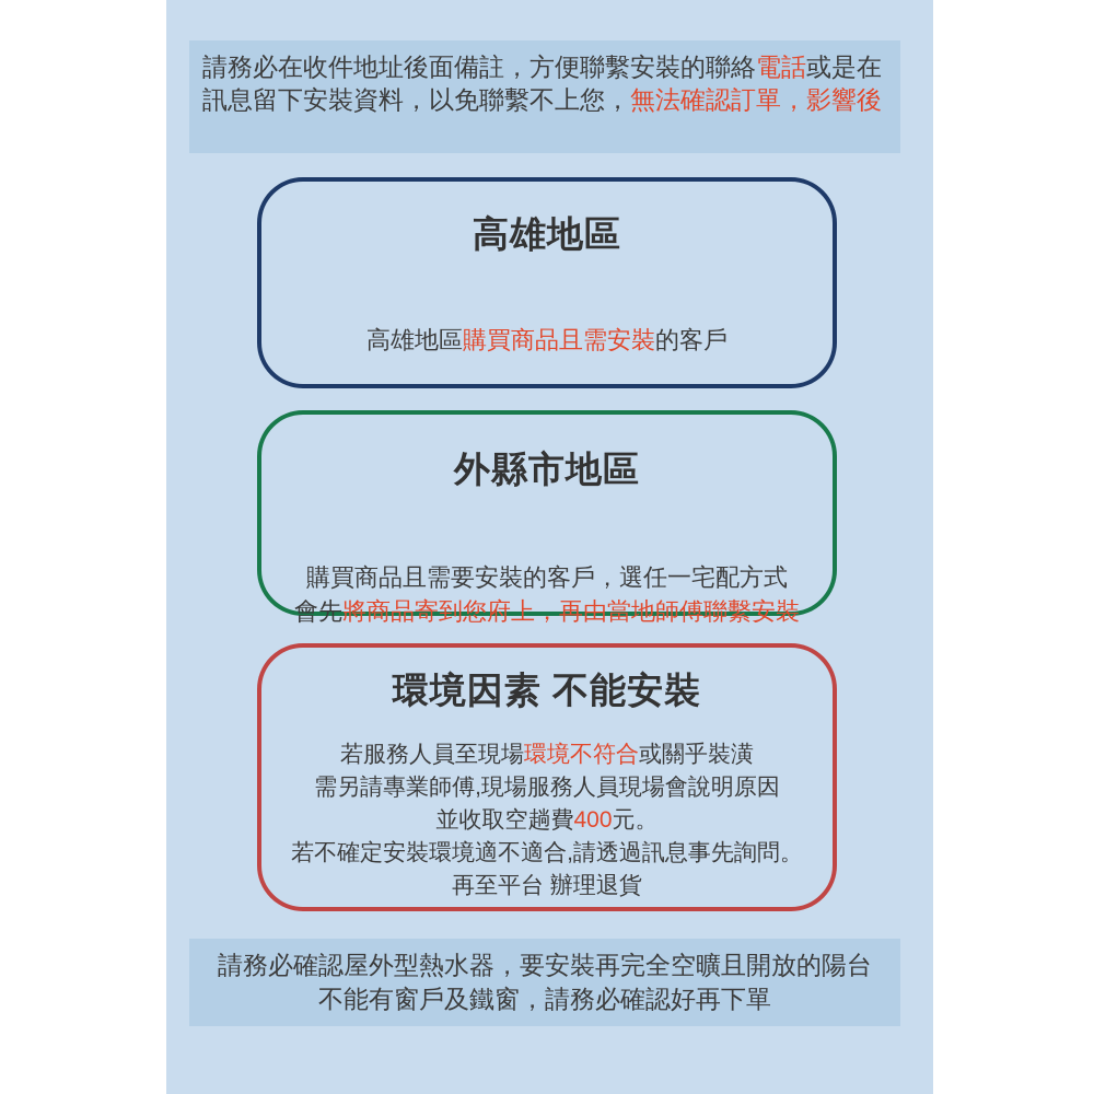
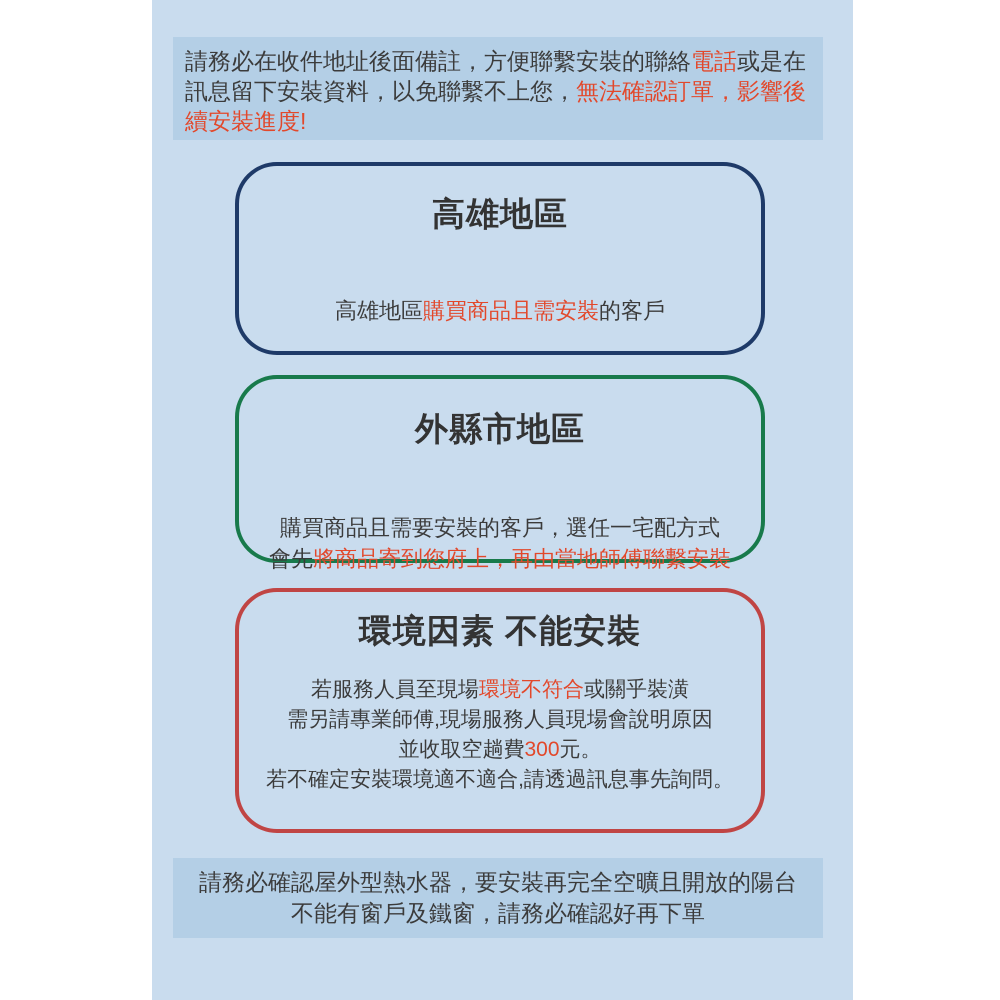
  請務必在收件地址後面備註，方便聯繫安裝的聯絡電話或是在
  訊息留下安裝資料，以免聯繫不上您，無法確認訂單，影響後
+ 續安裝進度!
  高雄地區
  高雄地區購買商品且需安裝的客戶
  外縣市地區
  購買商品且需要安裝的客戶，選任一宅配方式
  會先將商品寄到您府上，再由當地師傅聯繫安裝
  環境因素 不能安裝
  若服務人員至現場環境不符合或關乎裝潢
  需另請專業師傅,現場服務人員現場會說明原因
- 並收取空趟費400元。
+ 並收取空趟費300元。
  若不確定安裝環境適不適合,請透過訊息事先詢問。
- 再至平台 辦理退貨
  請務必確認屋外型熱水器，要安裝再完全空曠且開放的陽台
  不能有窗戶及鐵窗，請務必確認好再下單
